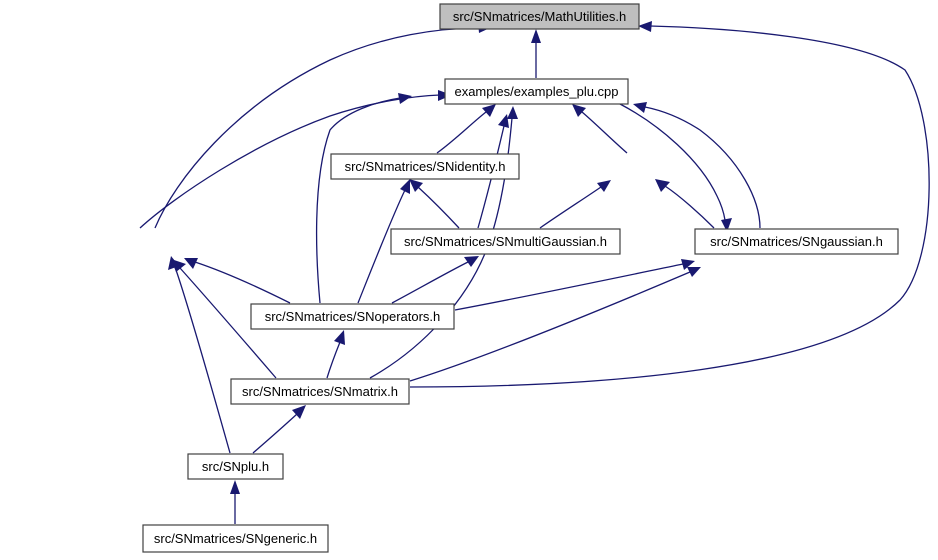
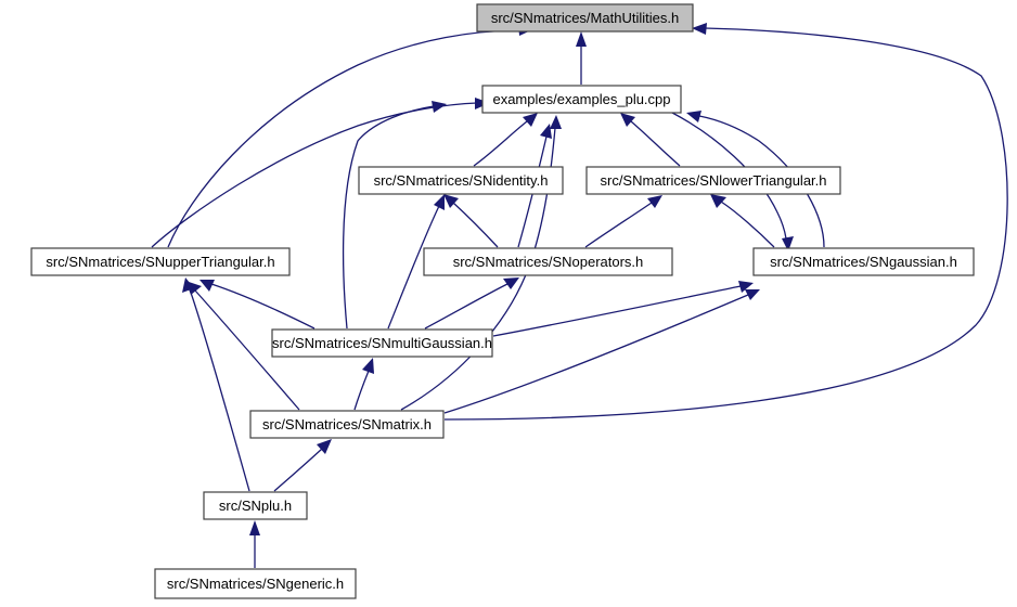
  src/SNmatrices/MathUtilities.h
  examples/examples_plu.cpp
  src/SNmatrices/SNidentity.h
+ src/SNmatrices/SNlowerTriangular.h
+ src/SNmatrices/SNupperTriangular.h
- src/SNmatrices/SNmultiGaussian.h
+ src/SNmatrices/SNoperators.h
  src/SNmatrices/SNgaussian.h
- src/SNmatrices/SNoperators.h
+ src/SNmatrices/SNmultiGaussian.h
  src/SNmatrices/SNmatrix.h
  src/SNplu.h
  src/SNmatrices/SNgeneric.h
